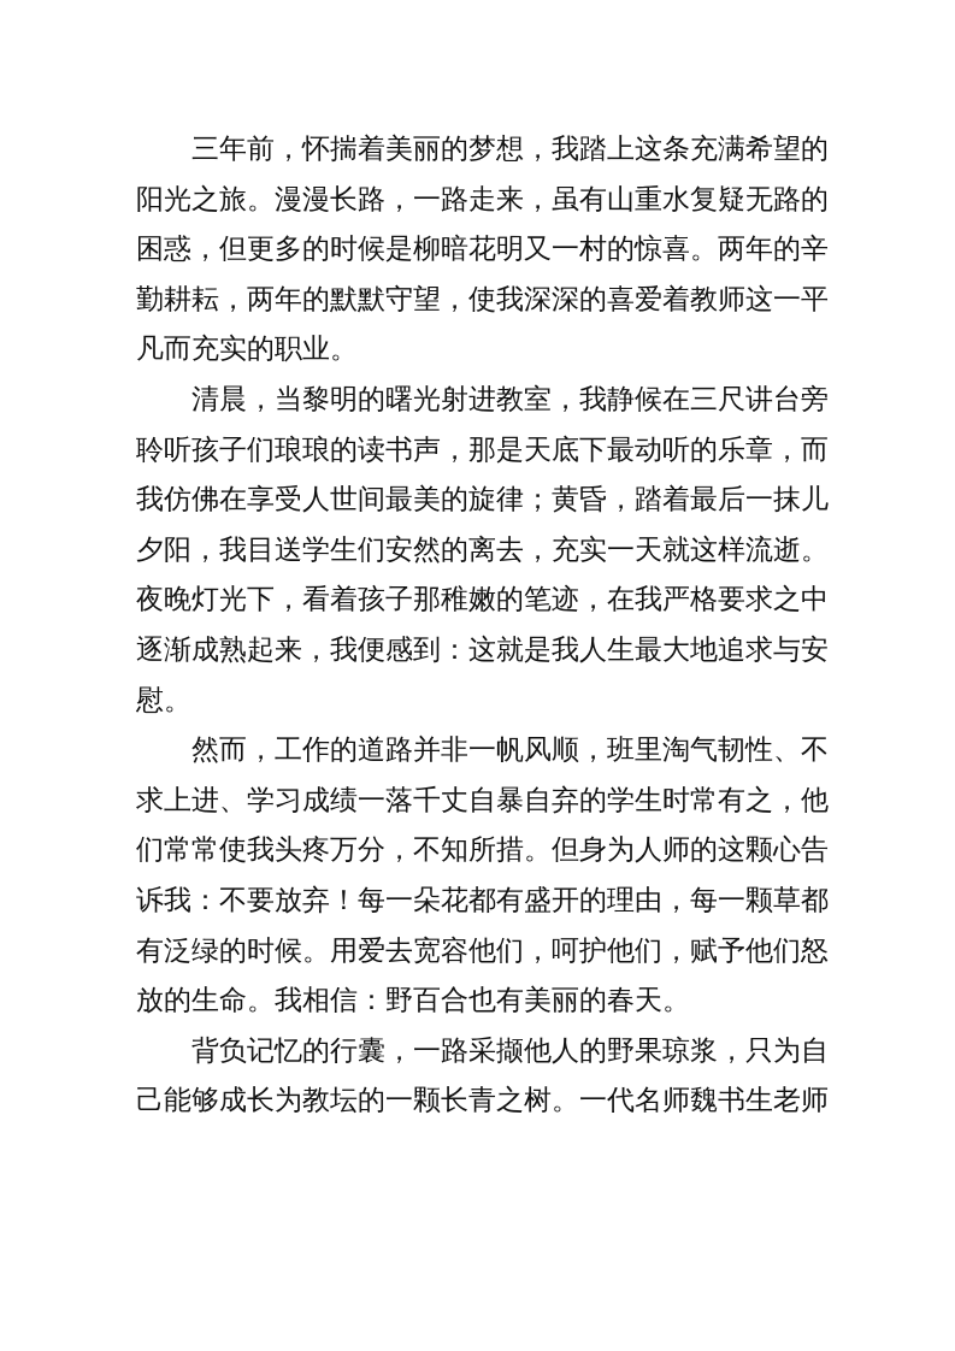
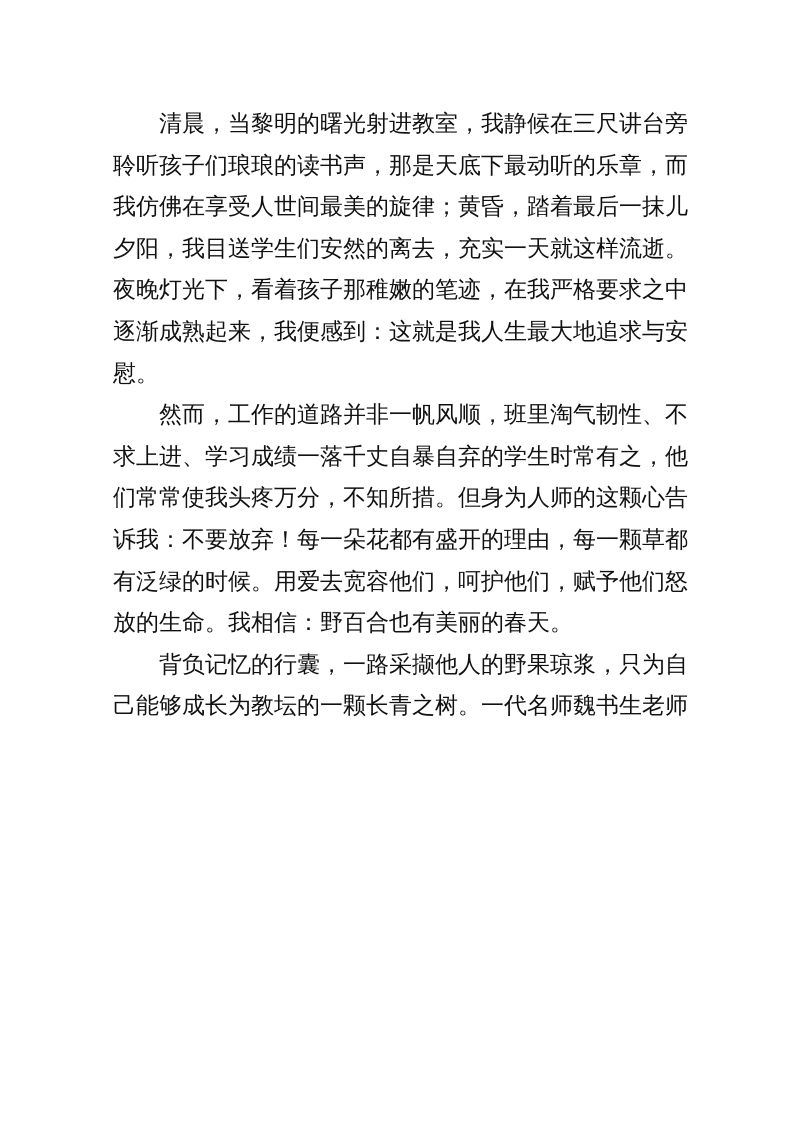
- 三年前，怀揣着美丽的梦想，我踏上这条充满希望的阳光之旅。漫漫长路，一路走来，虽有山重水复疑无路的困惑，但更多的时候是柳暗花明又一村的惊喜。两年的辛勤耕耘，两年的默默守望，使我深深的喜爱着教师这一平凡而充实的职业。
  清晨，当黎明的曙光射进教室，我静候在三尺讲台旁聆听孩子们琅琅的读书声，那是天底下最动听的乐章，而我仿佛在享受人世间最美的旋律；黄昏，踏着最后一抹儿夕阳，我目送学生们安然的离去，充实一天就这样流逝。夜晚灯光下，看着孩子那稚嫩的笔迹，在我严格要求之中逐渐成熟起来，我便感到：这就是我人生最大地追求与安慰。
  然而，工作的道路并非一帆风顺，班里淘气韧性、不求上进、学习成绩一落千丈自暴自弃的学生时常有之，他们常常使我头疼万分，不知所措。但身为人师的这颗心告诉我：不要放弃！每一朵花都有盛开的理由，每一颗草都有泛绿的时候。用爱去宽容他们，呵护他们，赋予他们怒放的生命。我相信：野百合也有美丽的春天。
  背负记忆的行囊，一路采撷他人的野果琼浆，只为自己能够成长为教坛的一颗长青之树。一代名师魏书生老师
